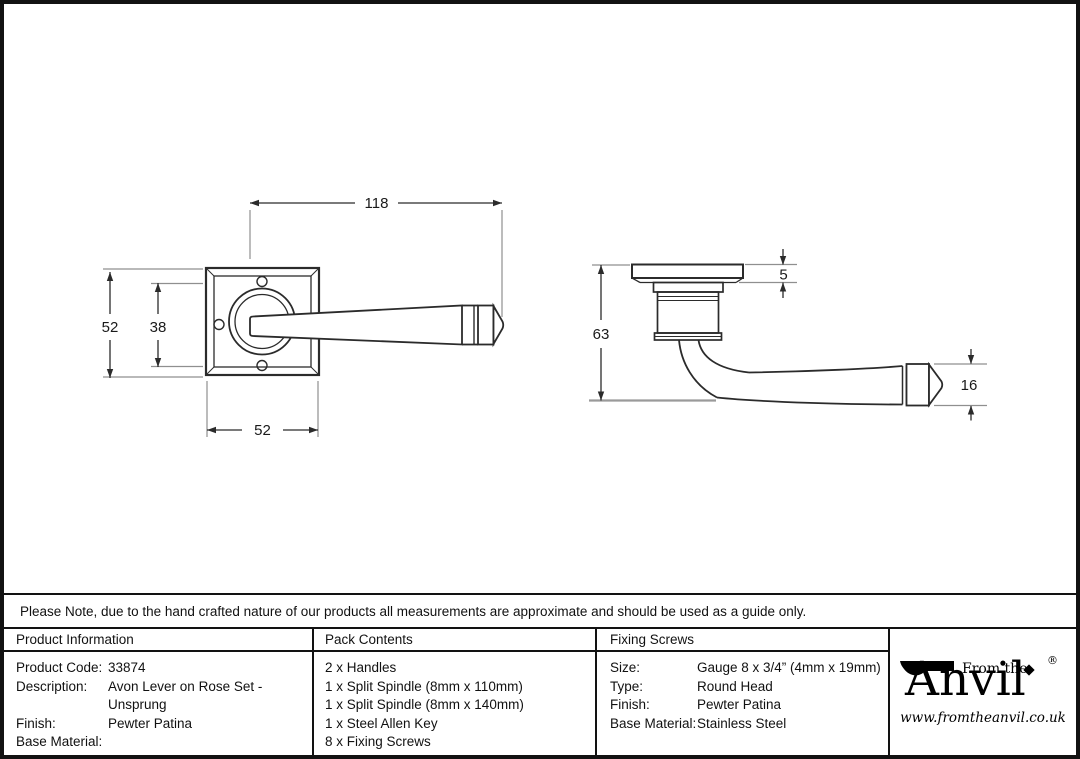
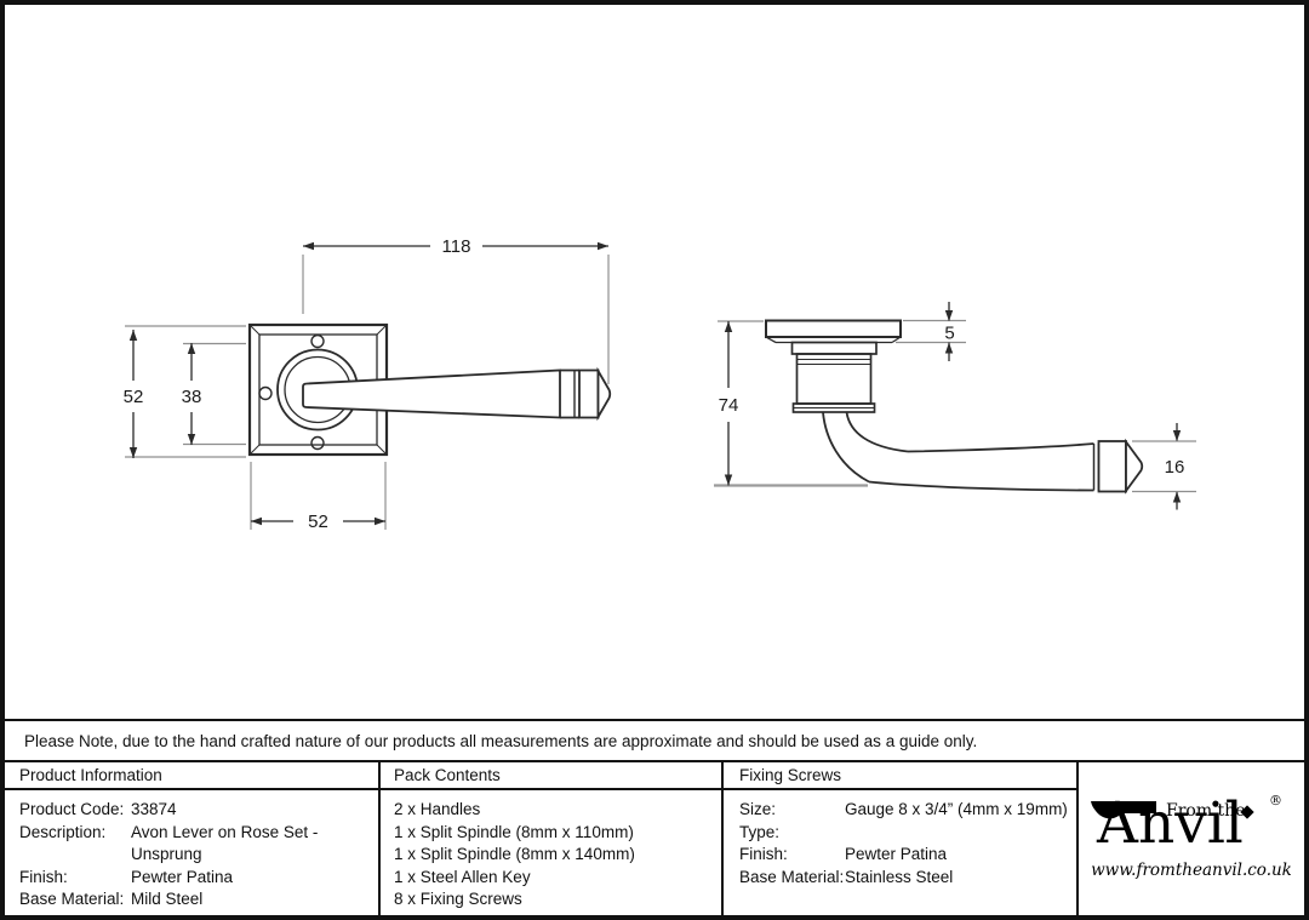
  118
  52
  38
  52
  5
- 63
+ 74
  16
  Please Note, due to the hand crafted nature of our products all measurements are approximate and should be used as a guide only.
  Product Information
  Product Code:
  33874
  Description:
  Avon Lever on Rose Set - Unsprung
  Finish:
  Pewter Patina
  Base Material:
+ Mild Steel
  Pack Contents
  2 x Handles
  1 x Split Spindle (8mm x 110mm)
  1 x Split Spindle (8mm x 140mm)
  1 x Steel Allen Key
  8 x Fixing Screws
  Fixing Screws
  Size:
  Gauge 8 x 3/4” (4mm x 19mm)
  Type:
- Round Head
  Finish:
  Pewter Patina
  Base Material:
  Stainless Steel
  Anvil
  From th
  ®
  www.fromtheanvil.co.uk
